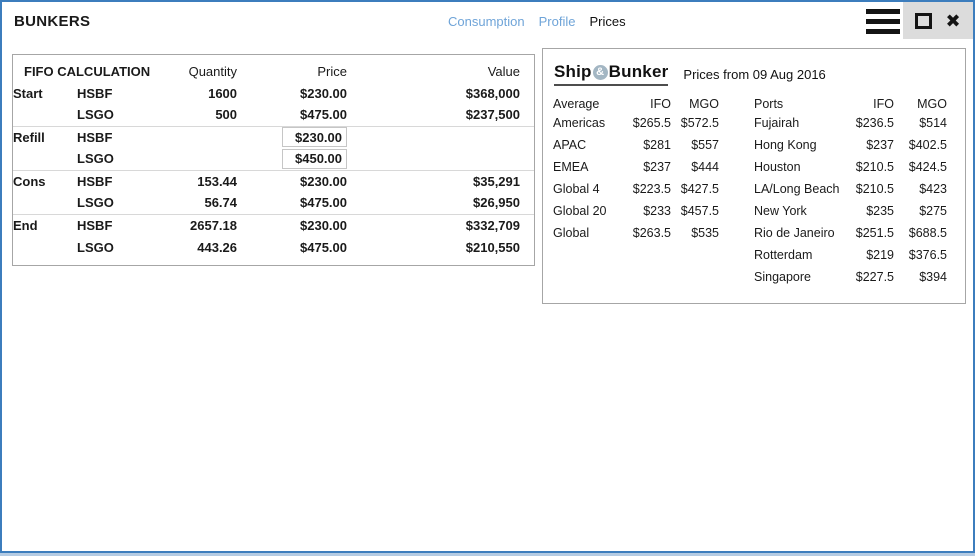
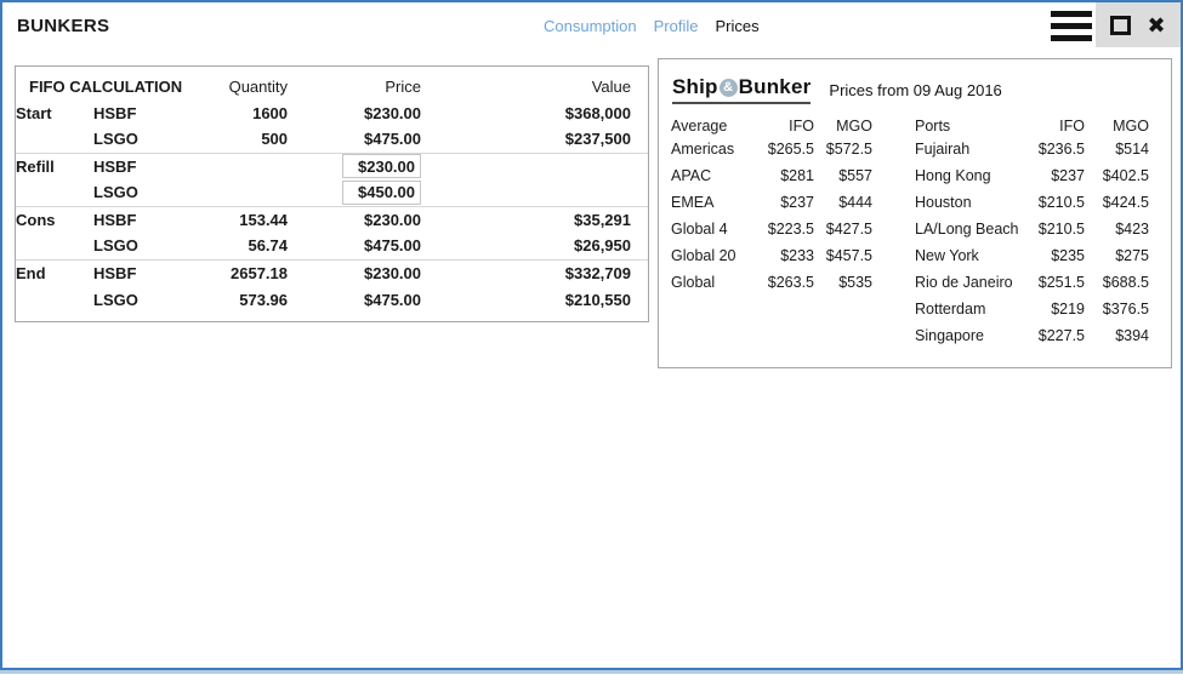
  BUNKERS
  Consumption
  Profile
  Prices
  ✖
  FIFO CALCULATION	Quantity	Price	Value
  Start	HSBF	1600	$230.00	$368,000
  	LSGO	500	$475.00	$237,500
  Refill	HSBF		$230.00
  	LSGO		$450.00
  Cons	HSBF	153.44	$230.00	$35,291
  	LSGO	56.74	$475.00	$26,950
  End	HSBF	2657.18	$230.00	$332,709
- 	LSGO	443.26	$475.00	$210,550
+ 	LSGO	573.96	$475.00	$210,550
  Ship
  &
  Bunker
  Prices from 09 Aug 2016
  Average	IFO	MGO
  Americas	$265.5	$572.5
  APAC	$281	$557
  EMEA	$237	$444
  Global 4	$223.5	$427.5
  Global 20	$233	$457.5
  Global	$263.5	$535
  Ports	IFO	MGO
  Fujairah	$236.5	$514
  Hong Kong	$237	$402.5
  Houston	$210.5	$424.5
  LA/Long Beach	$210.5	$423
  New York	$235	$275
  Rio de Janeiro	$251.5	$688.5
  Rotterdam	$219	$376.5
  Singapore	$227.5	$394
